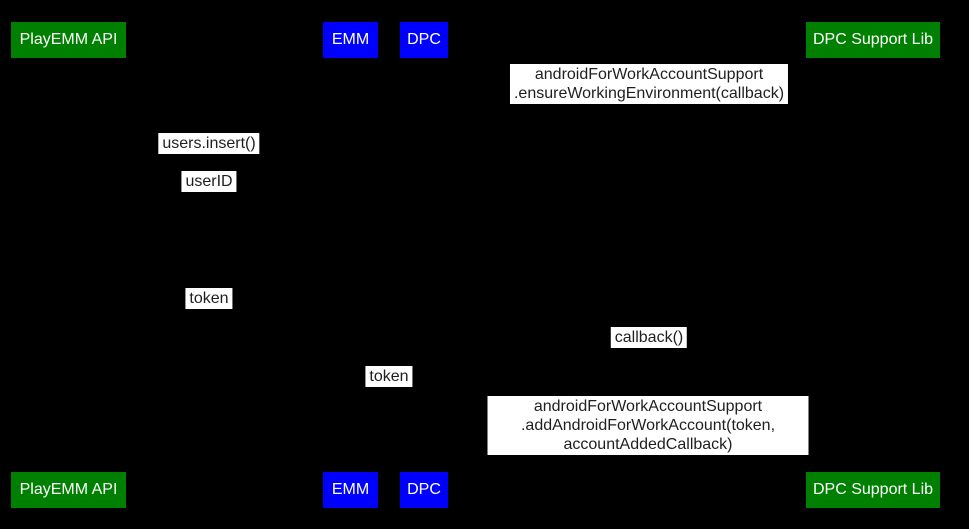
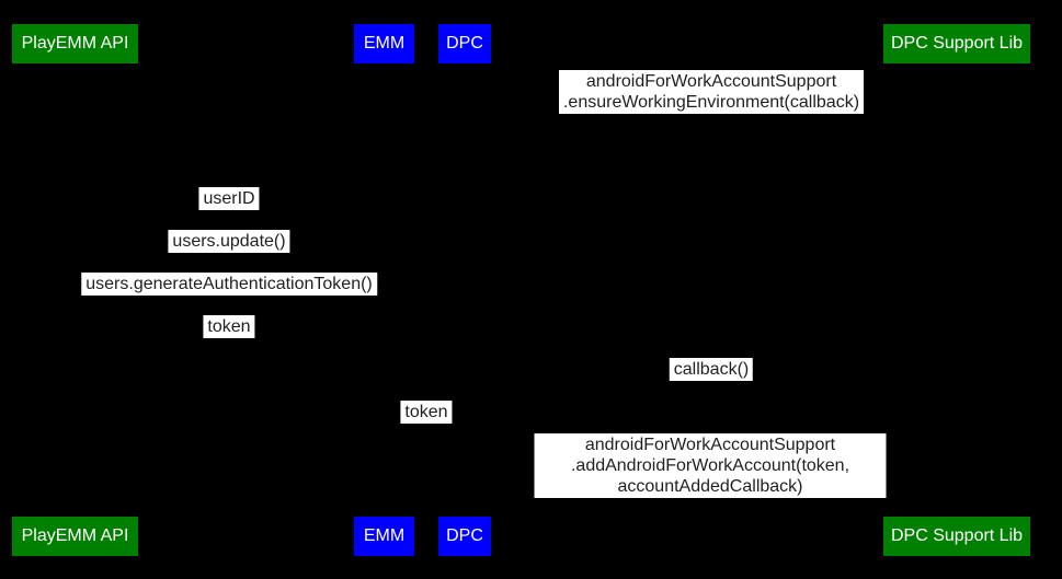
  PlayEMM API
  EMM
  DPC
  DPC Support Lib
  androidForWorkAccountSupport
  .ensureWorkingEnvironment(callback)
- users.insert()
  userID
+ users.update()
+ users.generateAuthenticationToken()
  token
  callback()
  token
  androidForWorkAccountSupport
  .addAndroidForWorkAccount(token, accountAddedCallback)
  PlayEMM API
  EMM
  DPC
  DPC Support Lib
